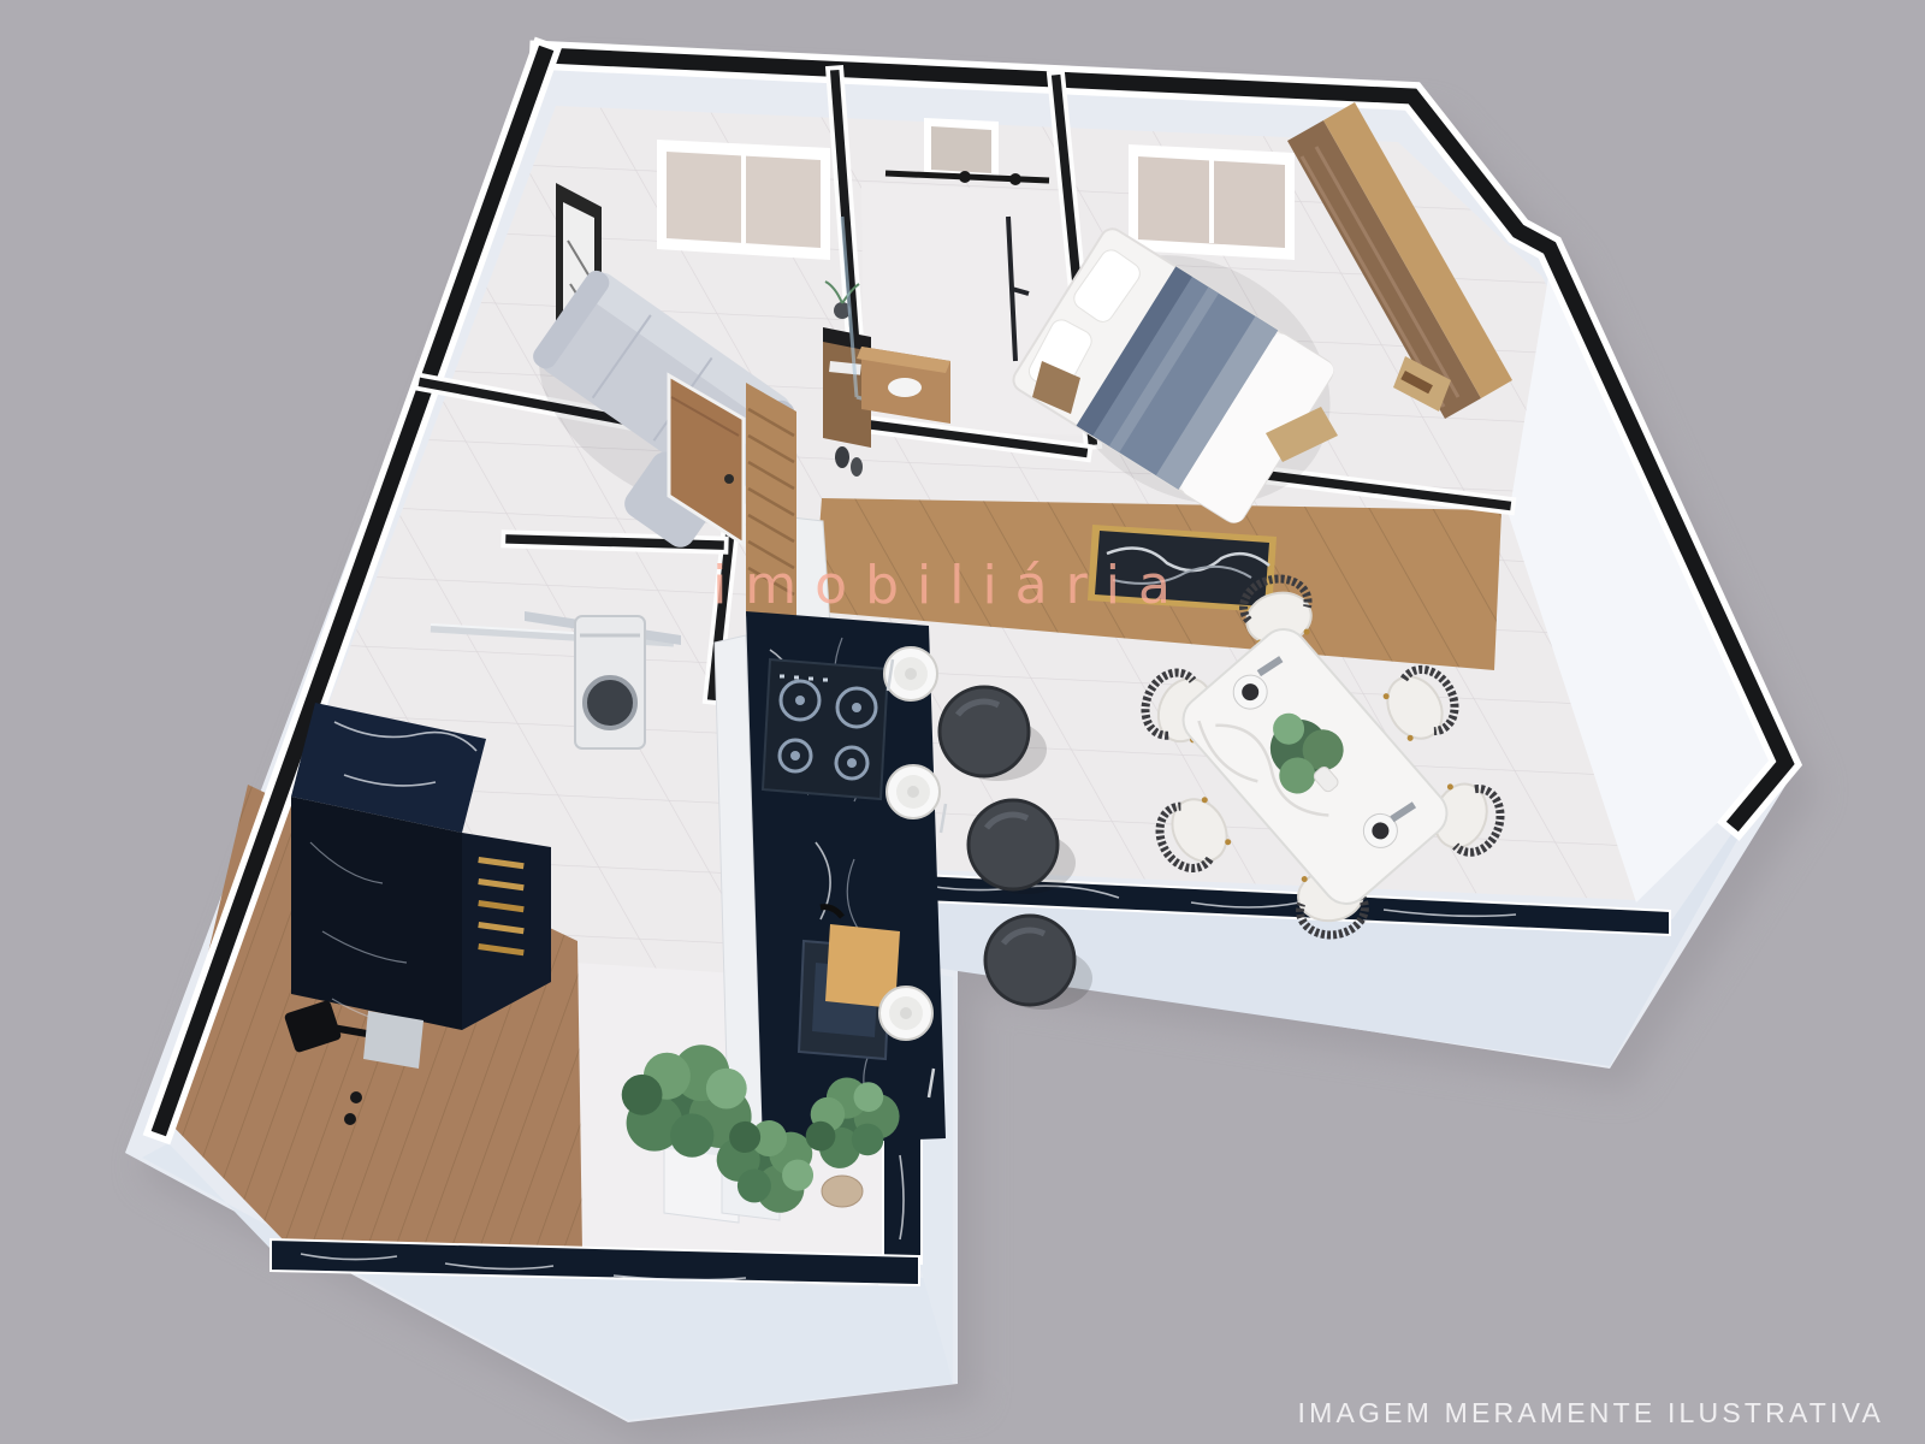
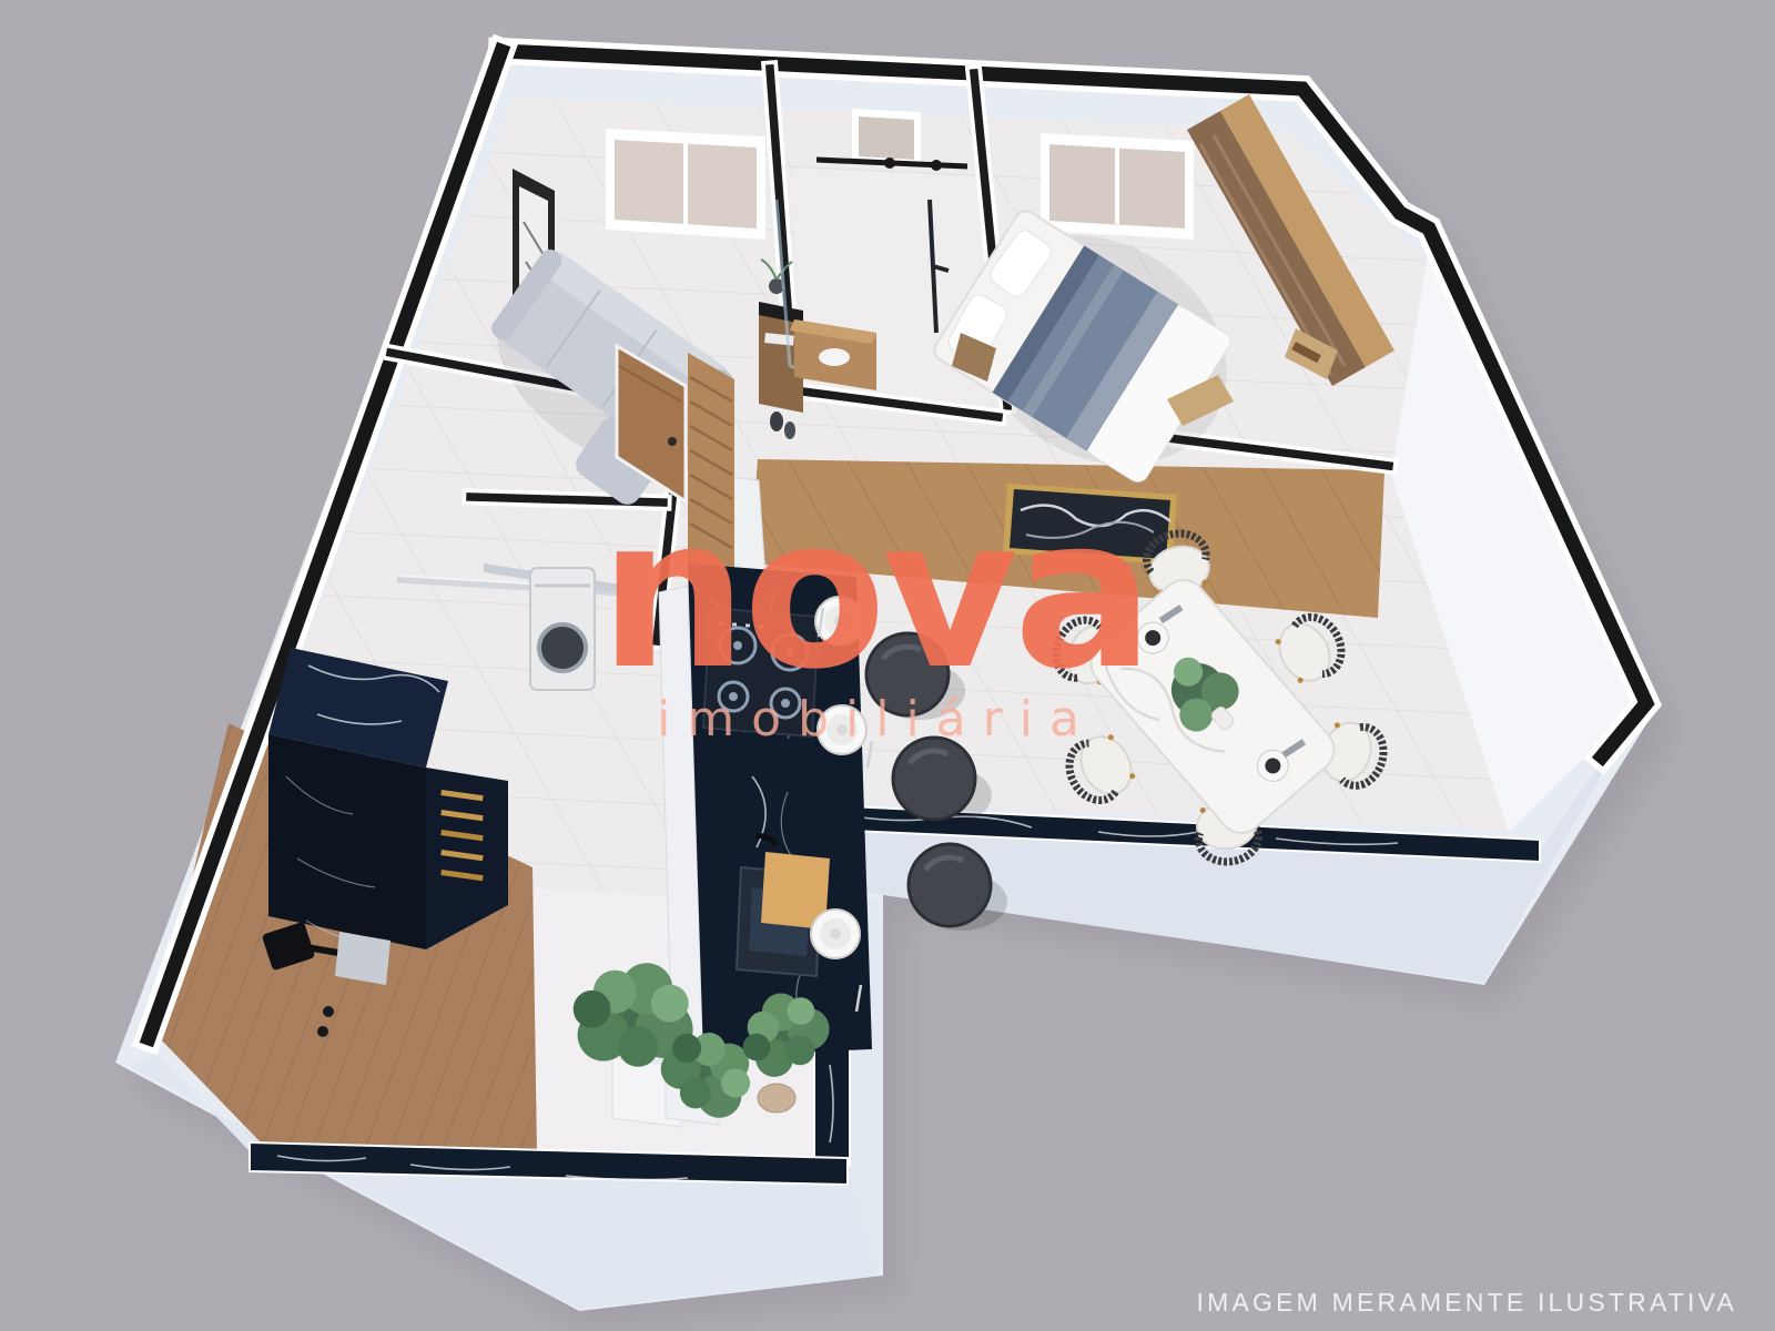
+ nova
  imobiliária
  IMAGEM MERAMENTE ILUSTRATIVA
